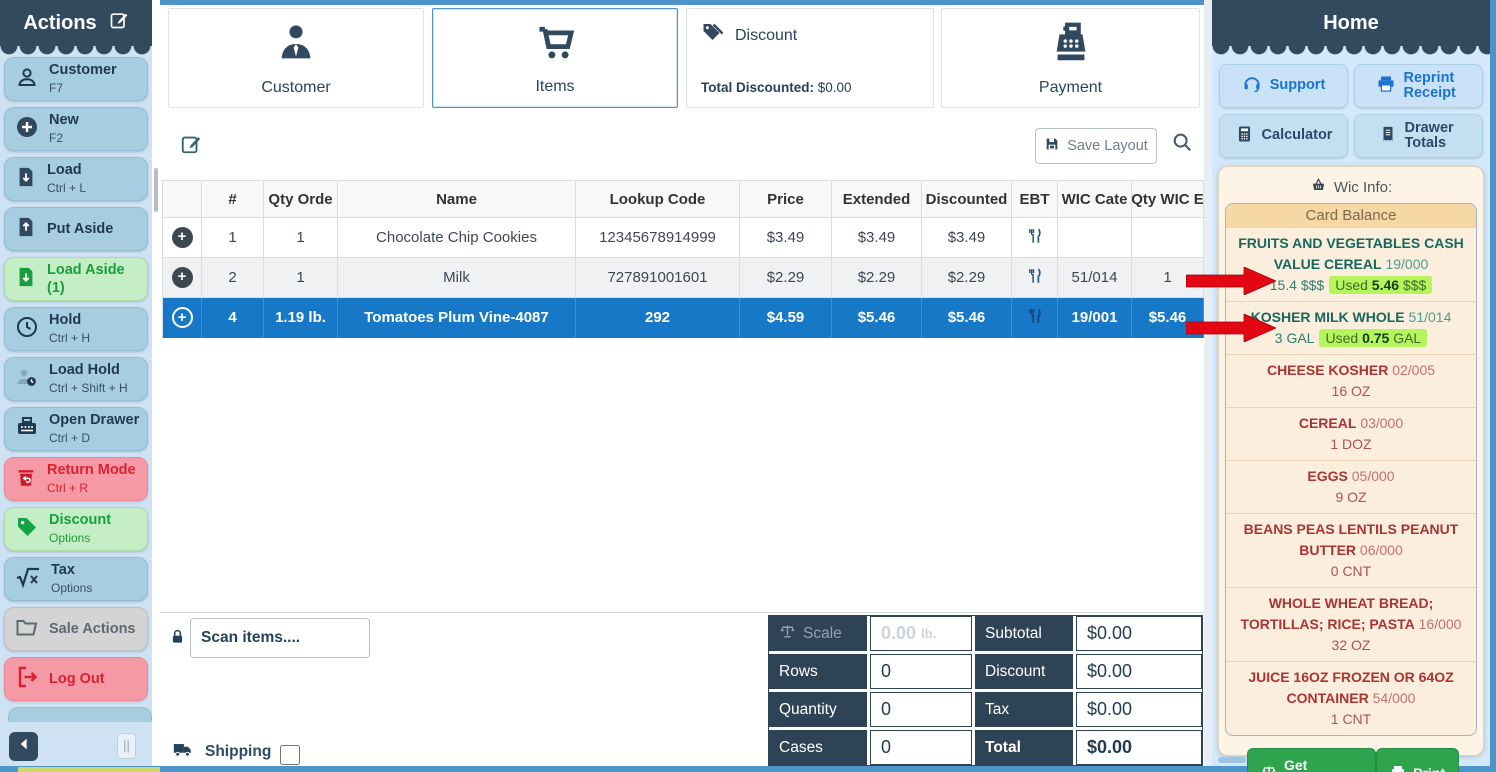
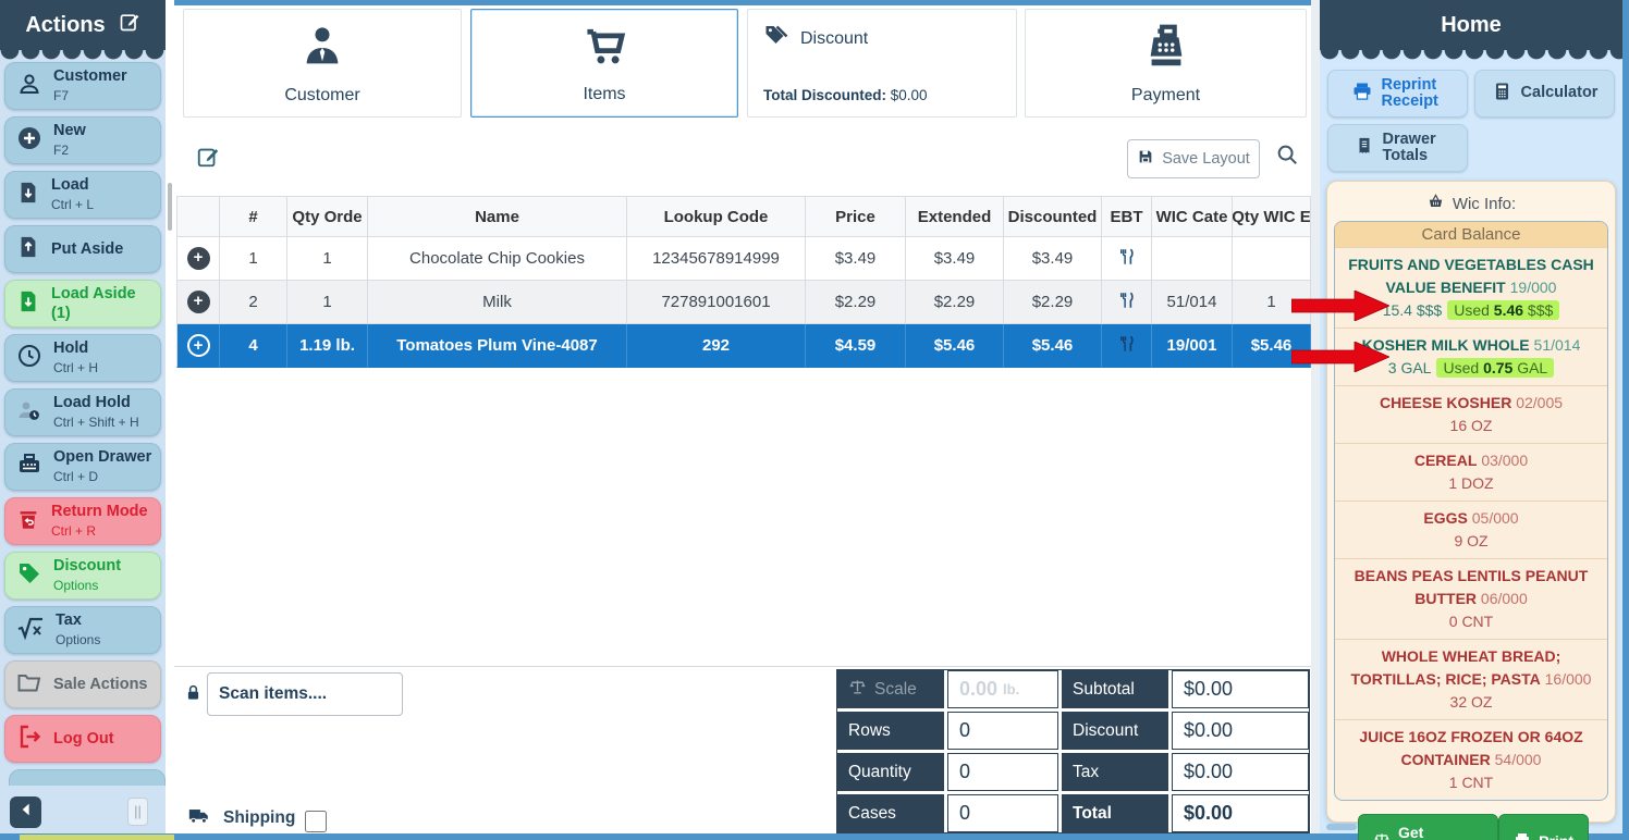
  Actions
  Customer
  F7
  New
  F2
  Load
  Ctrl + L
  Put Aside
  Load Aside (1)
  Hold
  Ctrl + H
  Load Hold
  Ctrl + Shift + H
  Open Drawer
  Ctrl + D
  Return Mode
  Ctrl + R
  Discount
  Options
  Tax
  Options
  Sale Actions
  Log Out
  ||
  Customer
  Items
  Discount
  Total Discounted: $0.00
  Payment
  Save Layout
  #
  Qty Orde
  Name
  Lookup Code
  Price
  Extended
  Discounted
  EBT
  WIC Cate
  Qty WIC E
  +
  1
  1
  Chocolate Chip Cookies
  12345678914999
  $3.49
  $3.49
  $3.49
  +
  2
  1
  Milk
  727891001601
  $2.29
  $2.29
  $2.29
  51/014
  1
  +
  4
  1.19 lb.
  Tomatoes Plum Vine-4087
  292
  $4.59
  $5.46
  $5.46
  19/001
  $5.46
  Scan items....
  Shipping
  Scale
  0.00
  lb.
  Subtotal
  $0.00
  Rows
  0
  Discount
  $0.00
  Quantity
  0
  Tax
  $0.00
  Cases
  0
  Total
  $0.00
  Home
- Support
  Reprint Receipt
  Calculator
  Drawer Totals
  Wic Info:
  Card Balance
- FRUITS AND VEGETABLES CASH VALUE CEREAL 19/000
+ FRUITS AND VEGETABLES CASH VALUE BENEFIT 19/000
  15.4 $$$ Used 5.46 $$$
  KOSHER MILK WHOLE 51/014
  3 GAL Used 0.75 GAL
  CHEESE KOSHER 02/005
  16 OZ
  CEREAL 03/000
  1 DOZ
  EGGS 05/000
  9 OZ
  BEANS PEAS LENTILS PEANUT BUTTER 06/000
  0 CNT
  WHOLE WHEAT BREAD; TORTILLAS; RICE; PASTA 16/000
  32 OZ
  JUICE 16OZ FROZEN OR 64OZ CONTAINER 54/000
  1 CNT
